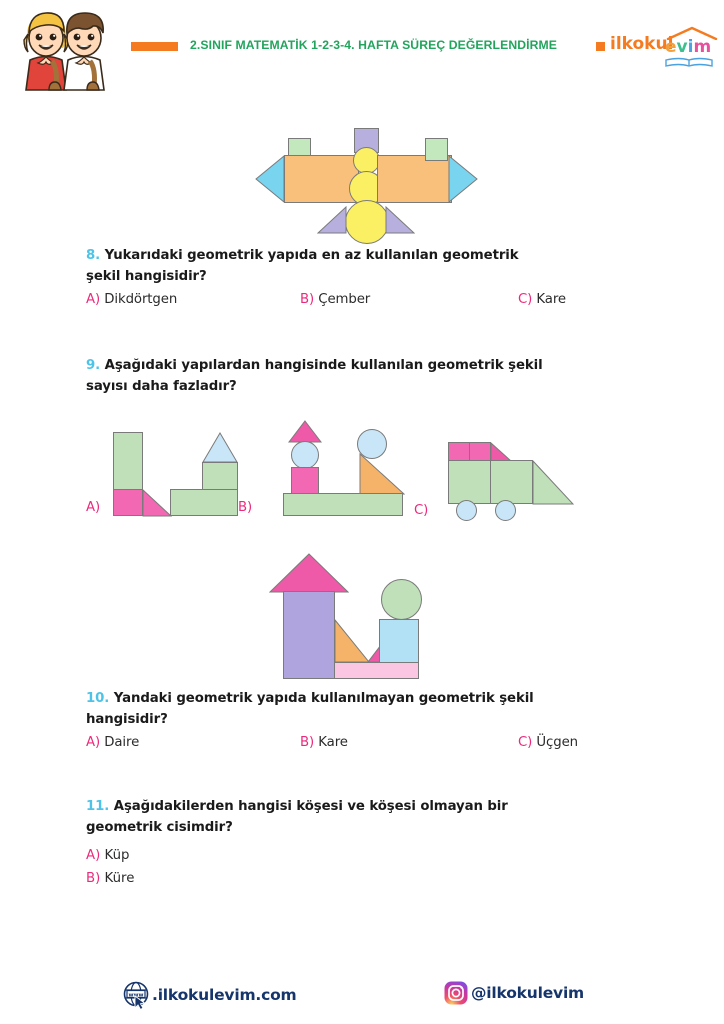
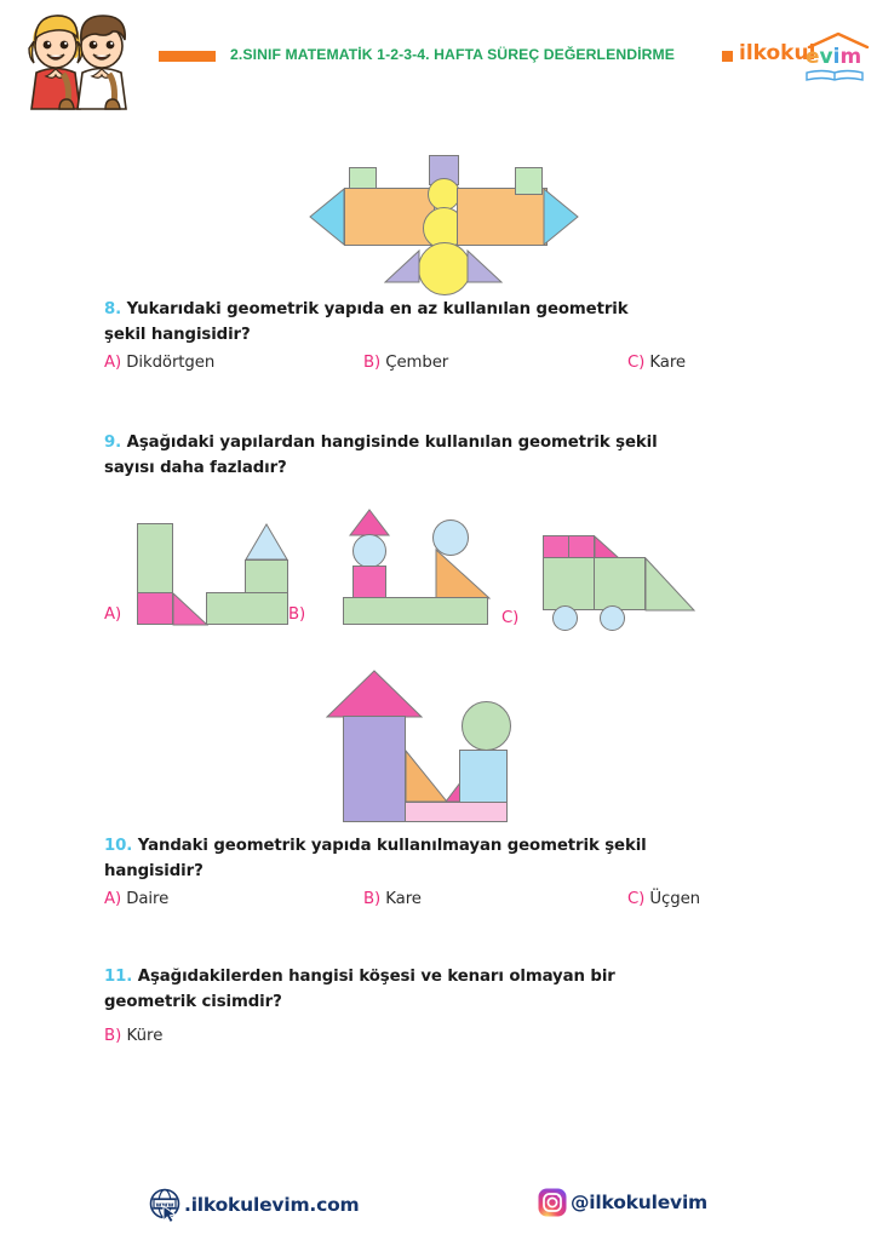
  2.SINIF MATEMATİK 1-2-3-4. HAFTA SÜREÇ DEĞERLENDİRME
  ilkokul
  evim
  8. Yukarıdaki geometrik yapıda en az kullanılan geometrik
  şekil hangisidir?
  A) Dikdörtgen
  B) Çember
  C) Kare
  9. Aşağıdaki yapılardan hangisinde kullanılan geometrik şekil
  sayısı daha fazladır?
  A)
  B)
  C)
  10. Yandaki geometrik yapıda kullanılmayan geometrik şekil
  hangisidir?
  A) Daire
  B) Kare
  C) Üçgen
- 11. Aşağıdakilerden hangisi köşesi ve köşesi olmayan bir
+ 11. Aşağıdakilerden hangisi köşesi ve kenarı olmayan bir
  geometrik cisimdir?
- A) Küp
  B) Küre
  .ilkokulevim.com
  @ilkokulevim
